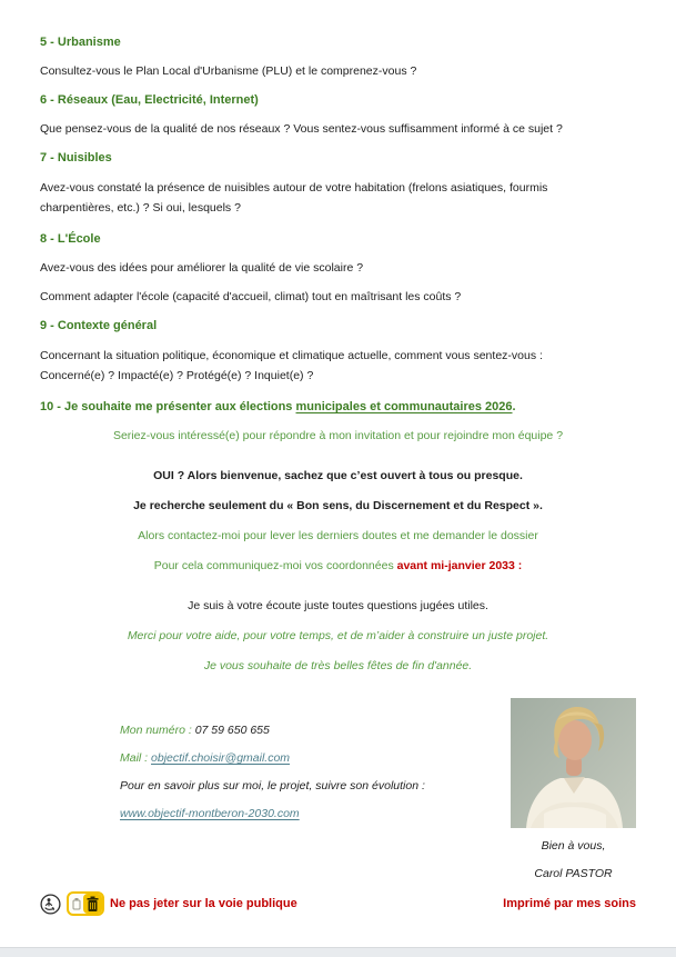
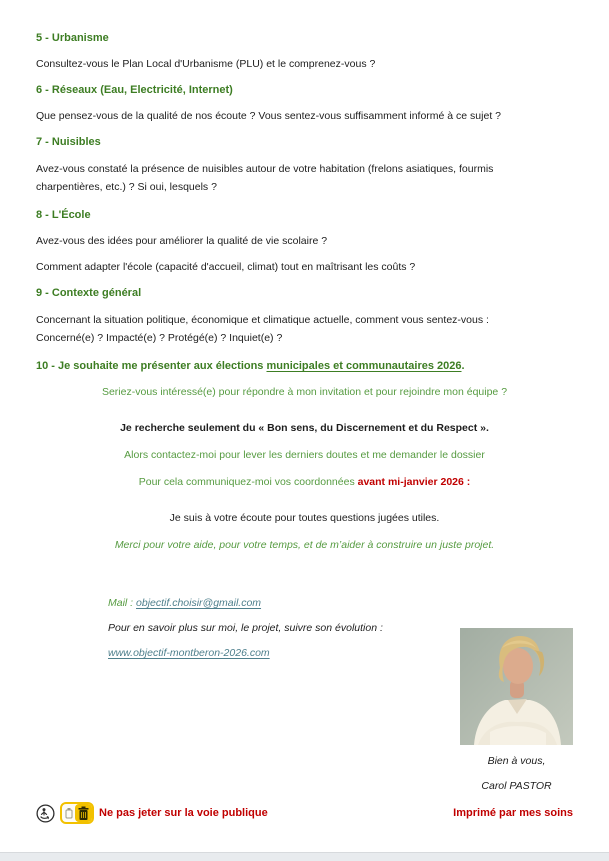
  5 - Urbanisme
  Consultez-vous le Plan Local d'Urbanisme (PLU) et le comprenez-vous ?
  6 - Réseaux (Eau, Electricité, Internet)
- Que pensez-vous de la qualité de nos réseaux ? Vous sentez-vous suffisamment informé à ce sujet ?
+ Que pensez-vous de la qualité de nos écoute ? Vous sentez-vous suffisamment informé à ce sujet ?
  7 - Nuisibles
  Avez-vous constaté la présence de nuisibles autour de votre habitation (frelons asiatiques, fourmis
  charpentières, etc.) ? Si oui, lesquels ?
  8 - L'École
  Avez-vous des idées pour améliorer la qualité de vie scolaire ?
  Comment adapter l'école (capacité d'accueil, climat) tout en maîtrisant les coûts ?
  9 - Contexte général
  Concernant la situation politique, économique et climatique actuelle, comment vous sentez-vous :
  Concerné(e) ? Impacté(e) ? Protégé(e) ? Inquiet(e) ?
  10 - Je souhaite me présenter aux élections municipales et communautaires 2026.
  Seriez-vous intéressé(e) pour répondre à mon invitation et pour rejoindre mon équipe ?
- OUI ? Alors bienvenue, sachez que c’est ouvert à tous ou presque.
  Je recherche seulement du « Bon sens, du Discernement et du Respect ».
  Alors contactez-moi pour lever les derniers doutes et me demander le dossier
- Pour cela communiquez-moi vos coordonnées avant mi-janvier 2033 :
+ Pour cela communiquez-moi vos coordonnées avant mi-janvier 2026 :
- Je suis à votre écoute juste toutes questions jugées utiles.
+ Je suis à votre écoute pour toutes questions jugées utiles.
  Merci pour votre aide, pour votre temps, et de m’aider à construire un juste projet.
- Je vous souhaite de très belles fêtes de fin d'année.
- Mon numéro : 07 59 650 655
  Mail : objectif.choisir@gmail.com
  Pour en savoir plus sur moi, le projet, suivre son évolution :
- www.objectif-montberon-2030.com
+ www.objectif-montberon-2026.com
  Bien à vous,
  Carol PASTOR
  Ne pas jeter sur la voie publique
  Imprimé par mes soins
